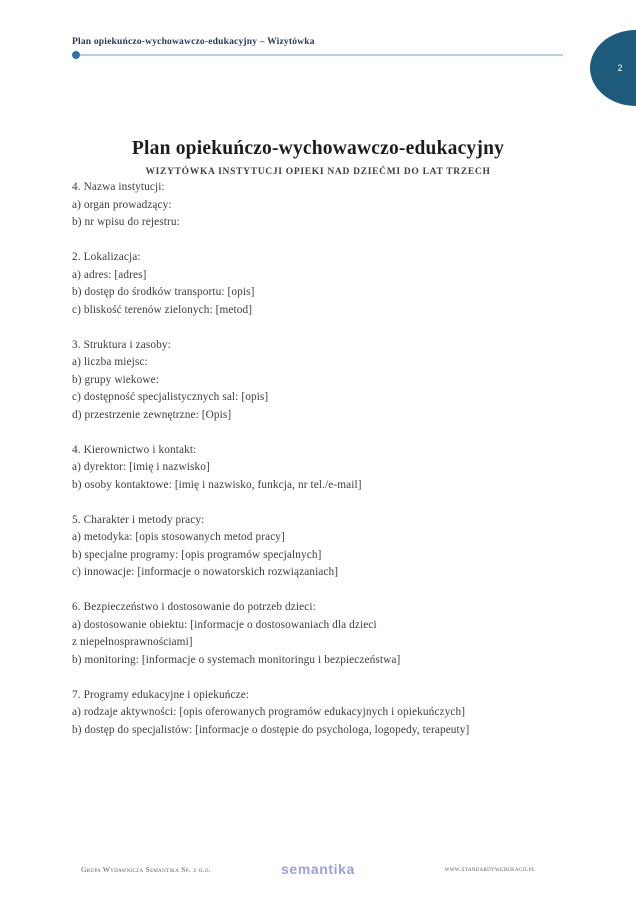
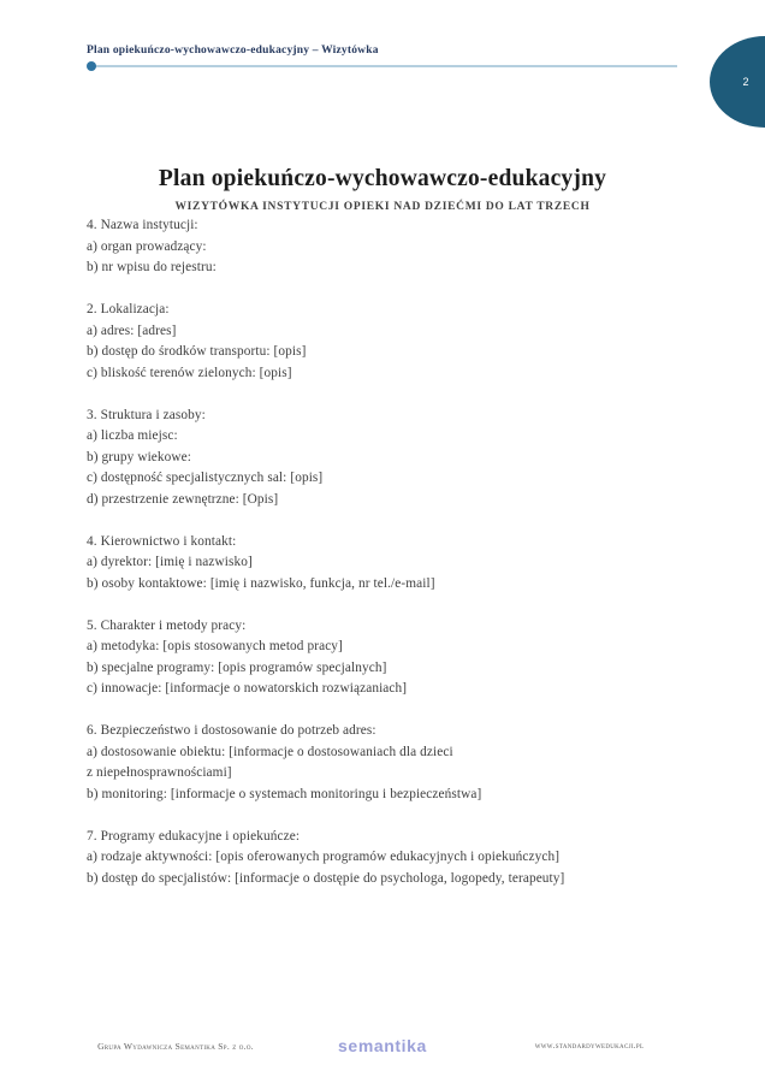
  Plan opiekuńczo-wychowawczo-edukacyjny – Wizytówka
  2
  Plan opiekuńczo-wychowawczo-edukacyjny
  WIZYTÓWKA INSTYTUCJI OPIEKI NAD DZIEĆMI DO LAT TRZECH
  4. Nazwa instytucji:
  a) organ prowadzący:
  b) nr wpisu do rejestru:
  2. Lokalizacja:
  a) adres: [adres]
  b) dostęp do środków transportu: [opis]
- c) bliskość terenów zielonych: [metod]
+ c) bliskość terenów zielonych: [opis]
  3. Struktura i zasoby:
  a) liczba miejsc:
  b) grupy wiekowe:
  c) dostępność specjalistycznych sal: [opis]
  d) przestrzenie zewnętrzne: [Opis]
  4. Kierownictwo i kontakt:
  a) dyrektor: [imię i nazwisko]
  b) osoby kontaktowe: [imię i nazwisko, funkcja, nr tel./e-mail]
  5. Charakter i metody pracy:
  a) metodyka: [opis stosowanych metod pracy]
  b) specjalne programy: [opis programów specjalnych]
  c) innowacje: [informacje o nowatorskich rozwiązaniach]
- 6. Bezpieczeństwo i dostosowanie do potrzeb dzieci:
+ 6. Bezpieczeństwo i dostosowanie do potrzeb adres:
  a) dostosowanie obiektu: [informacje o dostosowaniach dla dzieci
  z niepełnosprawnościami]
  b) monitoring: [informacje o systemach monitoringu i bezpieczeństwa]
  7. Programy edukacyjne i opiekuńcze:
  a) rodzaje aktywności: [opis oferowanych programów edukacyjnych i opiekuńczych]
  b) dostęp do specjalistów: [informacje o dostępie do psychologa, logopedy, terapeuty]
  Grupa Wydawnicza Semantika Sp. z o.o.
  semantika
  www.standardywedukacji.pl
